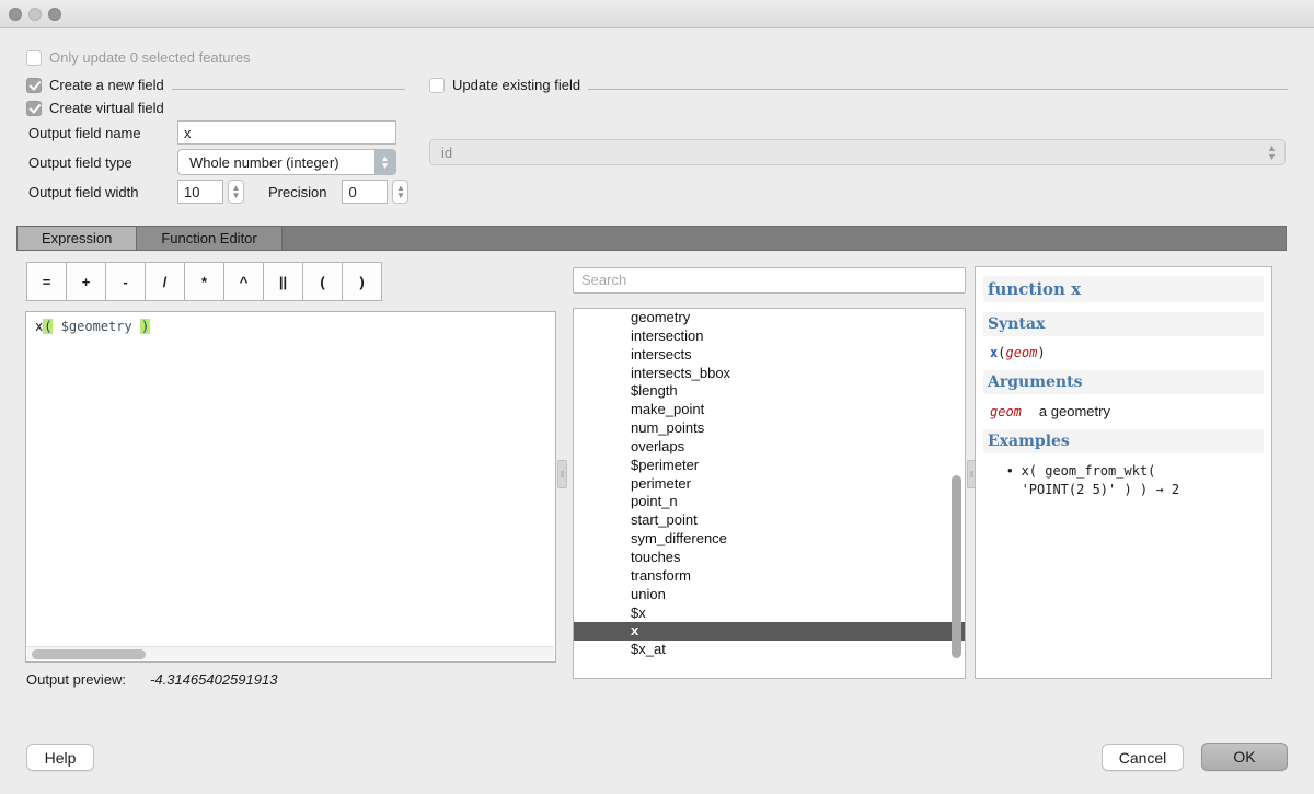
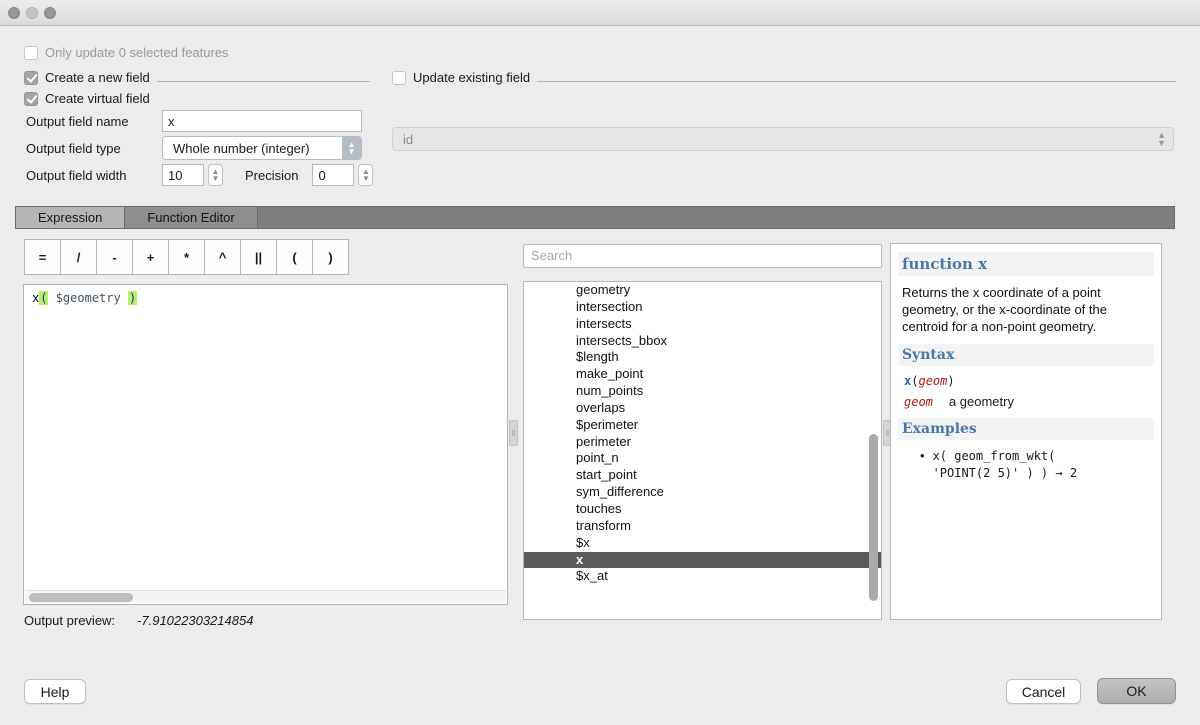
  Only update 0 selected features
  Create a new field
  Update existing field
  Create virtual field
  Output field name
  x
  Output field type
  Whole number (integer)
  ▲
  ▼
  id
  ▲
  ▼
  Output field width
  10
  ▲
  ▼
  Precision
  0
  ▲
  ▼
  Expression
  Function Editor
  =
- +
+ /
  -
- /
+ +
  *
  ^
  ||
  (
  )
  x( $geometry )
  Search
  geometry
  intersection
  intersects
  intersects_bbox
  $length
  make_point
  num_points
  overlaps
  $perimeter
  perimeter
  point_n
  start_point
  sym_difference
  touches
  transform
- union
  $x
  x
  $x_at
  function x
+ Returns the x coordinate of a point geometry, or the x-coordinate of the centroid for a non-point geometry.
  Syntax
  x(geom)
- Arguments
  geom
  a geometry
  Examples
  •
  x( geom_from_wkt(
  'POINT(2 5)' ) ) → 2
  Output preview:
- -4.31465402591913
+ -7.91022303214854
  Help
  Cancel
  OK
